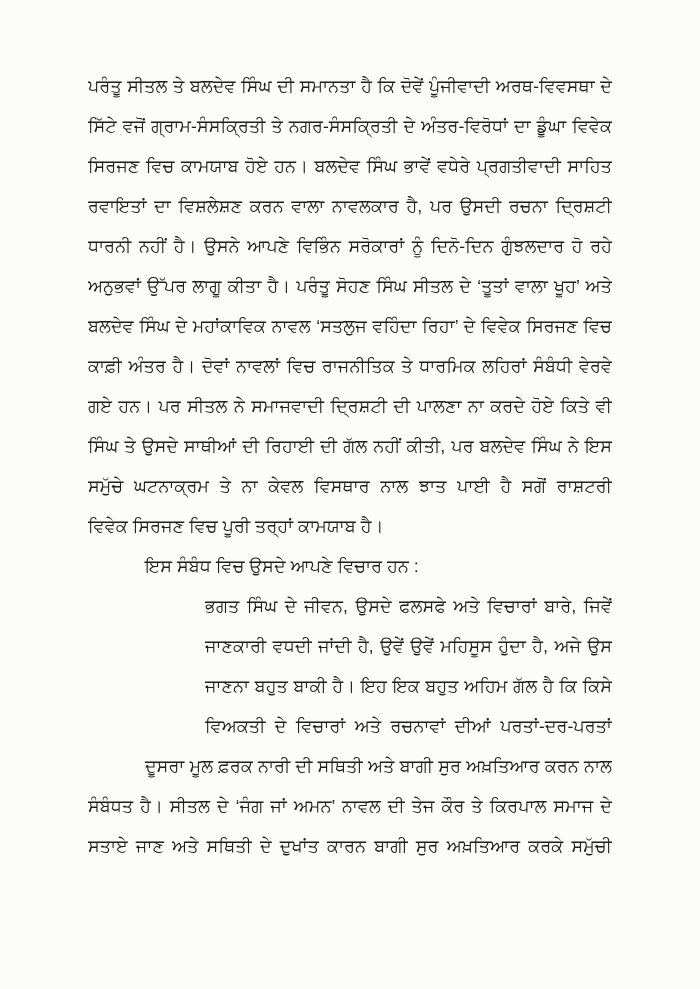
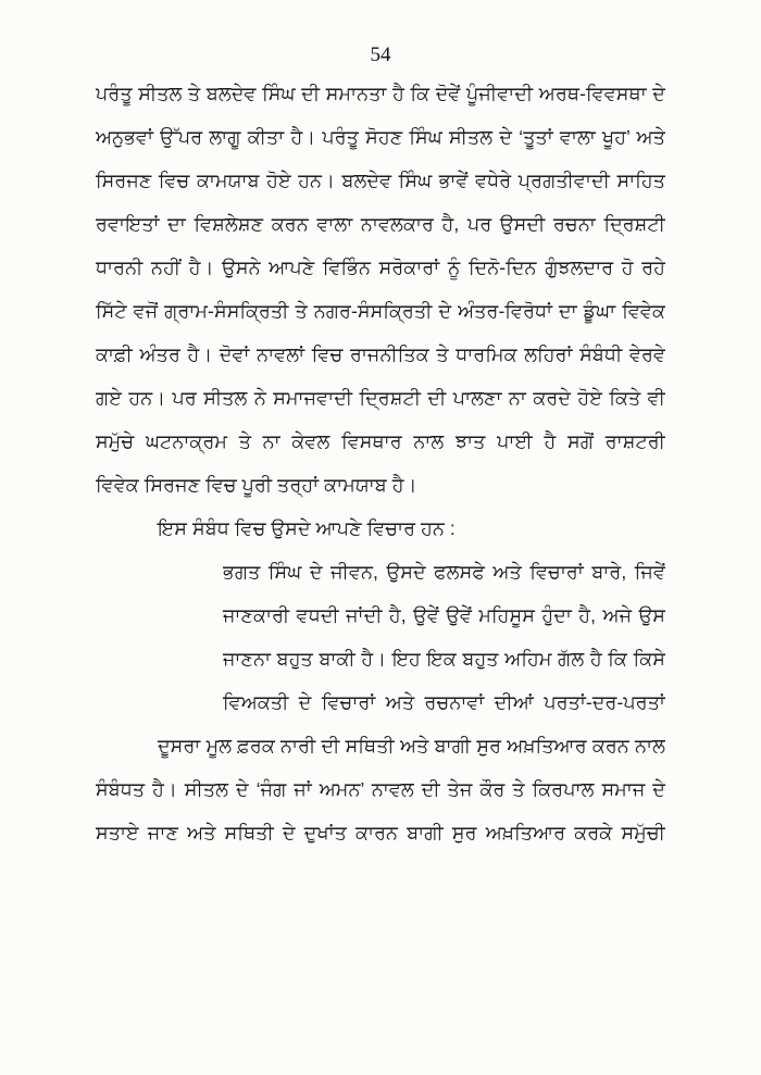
+ 54
  ਪਰੰਤੂ ਸੀਤਲ ਤੇ ਬਲਦੇਵ ਸਿੰਘ ਦੀ ਸਮਾਨਤਾ ਹੈ ਕਿ ਦੋਵੇਂ ਪੂੰਜੀਵਾਦੀ ਅਰਥ-ਵਿਵਸਥਾ ਦੇ
- ਸਿੱਟੇ ਵਜੋਂ ਗ੍ਰਾਮ-ਸੰਸਕ੍ਰਿਤੀ ਤੇ ਨਗਰ-ਸੰਸਕ੍ਰਿਤੀ ਦੇ ਅੰਤਰ-ਵਿਰੋਧਾਂ ਦਾ ਡੂੰਘਾ ਵਿਵੇਕ
+ ਅਨੁਭਵਾਂ ਉੱਪਰ ਲਾਗੂ ਕੀਤਾ ਹੈ। ਪਰੰਤੂ ਸੋਹਣ ਸਿੰਘ ਸੀਤਲ ਦੇ ‘ਤੂਤਾਂ ਵਾਲਾ ਖੂਹ’ ਅਤੇ
  ਸਿਰਜਣ ਵਿਚ ਕਾਮਯਾਬ ਹੋਏ ਹਨ। ਬਲਦੇਵ ਸਿੰਘ ਭਾਵੇਂ ਵਧੇਰੇ ਪ੍ਰਗਤੀਵਾਦੀ ਸਾਹਿਤ
  ਰਵਾਇਤਾਂ ਦਾ ਵਿਸ਼ਲੇਸ਼ਣ ਕਰਨ ਵਾਲਾ ਨਾਵਲਕਾਰ ਹੈ, ਪਰ ਉਸਦੀ ਰਚਨਾ ਦ੍ਰਿਸ਼ਟੀ
  ਧਾਰਨੀ ਨਹੀਂ ਹੈ। ਉਸਨੇ ਆਪਣੇ ਵਿਭਿੰਨ ਸਰੋਕਾਰਾਂ ਨੂੰ ਦਿਨੋ-ਦਿਨ ਗੁੰਝਲਦਾਰ ਹੋ ਰਹੇ
- ਅਨੁਭਵਾਂ ਉੱਪਰ ਲਾਗੂ ਕੀਤਾ ਹੈ। ਪਰੰਤੂ ਸੋਹਣ ਸਿੰਘ ਸੀਤਲ ਦੇ ‘ਤੂਤਾਂ ਵਾਲਾ ਖੂਹ’ ਅਤੇ
+ ਸਿੱਟੇ ਵਜੋਂ ਗ੍ਰਾਮ-ਸੰਸਕ੍ਰਿਤੀ ਤੇ ਨਗਰ-ਸੰਸਕ੍ਰਿਤੀ ਦੇ ਅੰਤਰ-ਵਿਰੋਧਾਂ ਦਾ ਡੂੰਘਾ ਵਿਵੇਕ
- ਬਲਦੇਵ ਸਿੰਘ ਦੇ ਮਹਾਂਕਾਵਿਕ ਨਾਵਲ ‘ਸਤਲੁਜ ਵਹਿੰਦਾ ਰਿਹਾ’ ਦੇ ਵਿਵੇਕ ਸਿਰਜਣ ਵਿਚ
  ਕਾਫ਼ੀ ਅੰਤਰ ਹੈ। ਦੋਵਾਂ ਨਾਵਲਾਂ ਵਿਚ ਰਾਜਨੀਤਿਕ ਤੇ ਧਾਰਮਿਕ ਲਹਿਰਾਂ ਸੰਬੰਧੀ ਵੇਰਵੇ
  ਗਏ ਹਨ। ਪਰ ਸੀਤਲ ਨੇ ਸਮਾਜਵਾਦੀ ਦ੍ਰਿਸ਼ਟੀ ਦੀ ਪਾਲਣਾ ਨਾ ਕਰਦੇ ਹੋਏ ਕਿਤੇ ਵੀ
- ਸਿੰਘ ਤੇ ਉਸਦੇ ਸਾਥੀਆਂ ਦੀ ਰਿਹਾਈ ਦੀ ਗੱਲ ਨਹੀਂ ਕੀਤੀ, ਪਰ ਬਲਦੇਵ ਸਿੰਘ ਨੇ ਇਸ
  ਸਮੁੱਚੇ ਘਟਨਾਕ੍ਰਮ ਤੇ ਨਾ ਕੇਵਲ ਵਿਸਥਾਰ ਨਾਲ ਝਾਤ ਪਾਈ ਹੈ ਸਗੋਂ ਰਾਸ਼ਟਰੀ
  ਵਿਵੇਕ ਸਿਰਜਣ ਵਿਚ ਪੂਰੀ ਤਰ੍ਹਾਂ ਕਾਮਯਾਬ ਹੈ।
  ਇਸ ਸੰਬੰਧ ਵਿਚ ਉਸਦੇ ਆਪਣੇ ਵਿਚਾਰ ਹਨ :
  ਭਗਤ ਸਿੰਘ ਦੇ ਜੀਵਨ, ਉਸਦੇ ਫਲਸਫੇ ਅਤੇ ਵਿਚਾਰਾਂ ਬਾਰੇ, ਜਿਵੇਂ
  ਜਾਣਕਾਰੀ ਵਧਦੀ ਜਾਂਦੀ ਹੈ, ਉਵੇਂ ਉਵੇਂ ਮਹਿਸੂਸ ਹੁੰਦਾ ਹੈ, ਅਜੇ ਉਸ
  ਜਾਣਨਾ ਬਹੁਤ ਬਾਕੀ ਹੈ। ਇਹ ਇਕ ਬਹੁਤ ਅਹਿਮ ਗੱਲ ਹੈ ਕਿ ਕਿਸੇ
  ਵਿਅਕਤੀ ਦੇ ਵਿਚਾਰਾਂ ਅਤੇ ਰਚਨਾਵਾਂ ਦੀਆਂ ਪਰਤਾਂ-ਦਰ-ਪਰਤਾਂ
  ਦੂਸਰਾ ਮੂਲ ਫ਼ਰਕ ਨਾਰੀ ਦੀ ਸਥਿਤੀ ਅਤੇ ਬਾਗੀ ਸੁਰ ਅਖ਼ਤਿਆਰ ਕਰਨ ਨਾਲ
  ਸੰਬੰਧਤ ਹੈ। ਸੀਤਲ ਦੇ ‘ਜੰਗ ਜਾਂ ਅਮਨ’ ਨਾਵਲ ਦੀ ਤੇਜ ਕੌਰ ਤੇ ਕਿਰਪਾਲ ਸਮਾਜ ਦੇ
  ਸਤਾਏ ਜਾਣ ਅਤੇ ਸਥਿਤੀ ਦੇ ਦੁਖਾਂਤ ਕਾਰਨ ਬਾਗੀ ਸੁਰ ਅਖ਼ਤਿਆਰ ਕਰਕੇ ਸਮੁੱਚੀ
